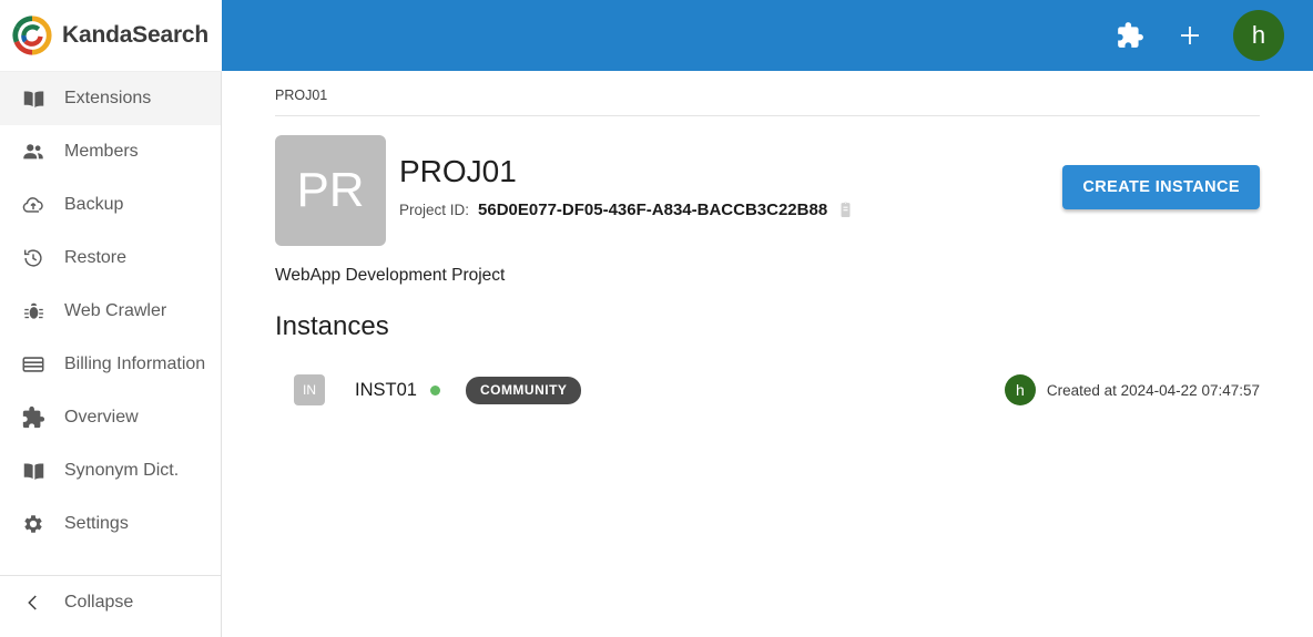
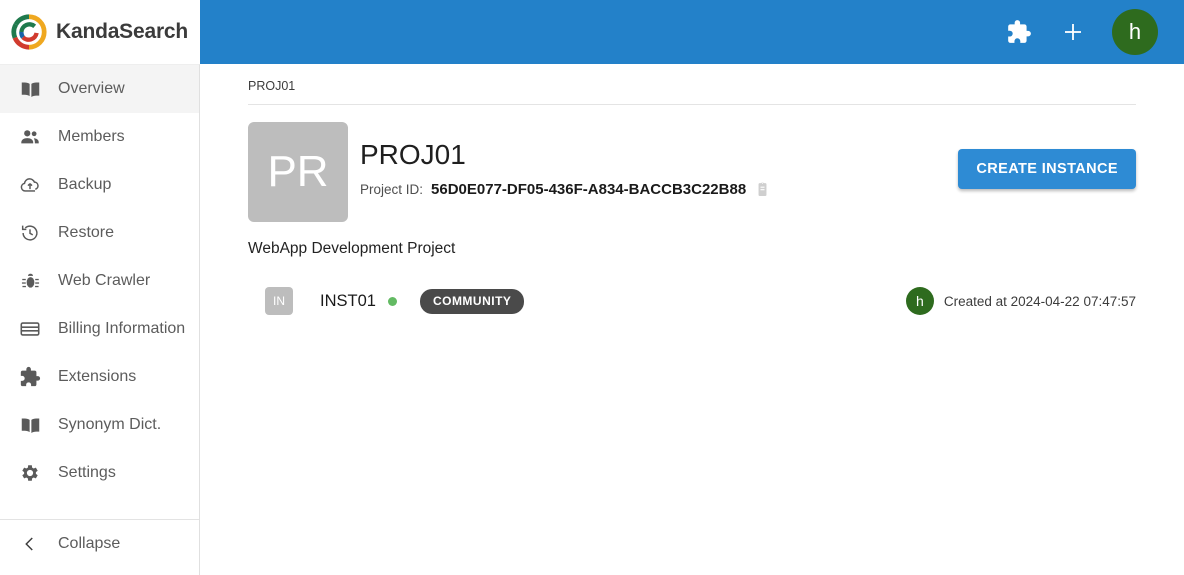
  KandaSearch
  h
- Extensions
+ Overview
  Members
  Backup
  Restore
  Web Crawler
  Billing Information
- Overview
+ Extensions
  Synonym Dict.
  Settings
  Collapse
  PROJ01
  PR
  PROJ01
  Project ID:
  56D0E077-DF05-436F-A834-BACCB3C22B88
  CREATE INSTANCE
  WebApp Development Project
- Instances
  IN
  INST01
  COMMUNITY
  h
  Created at 2024-04-22 07:47:57
